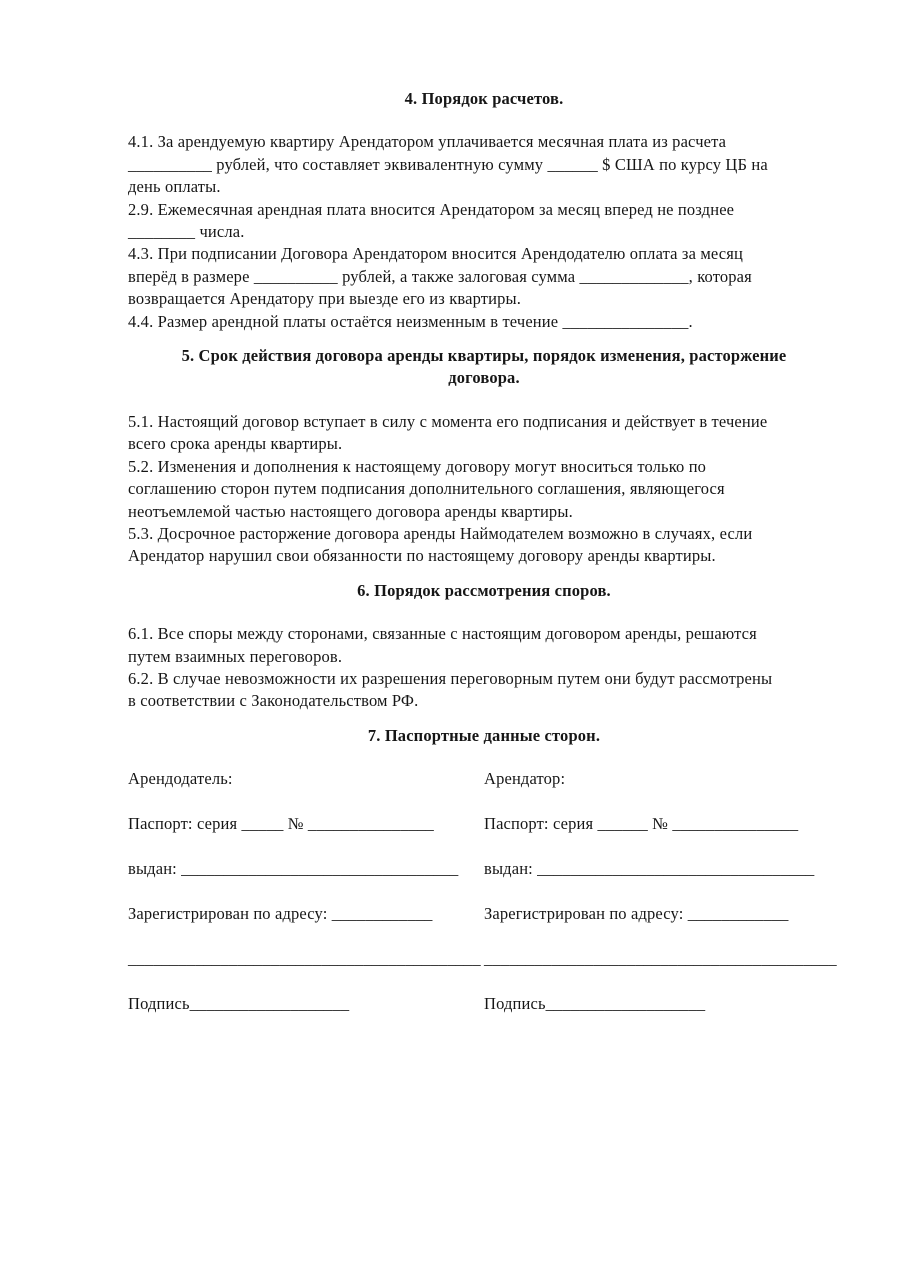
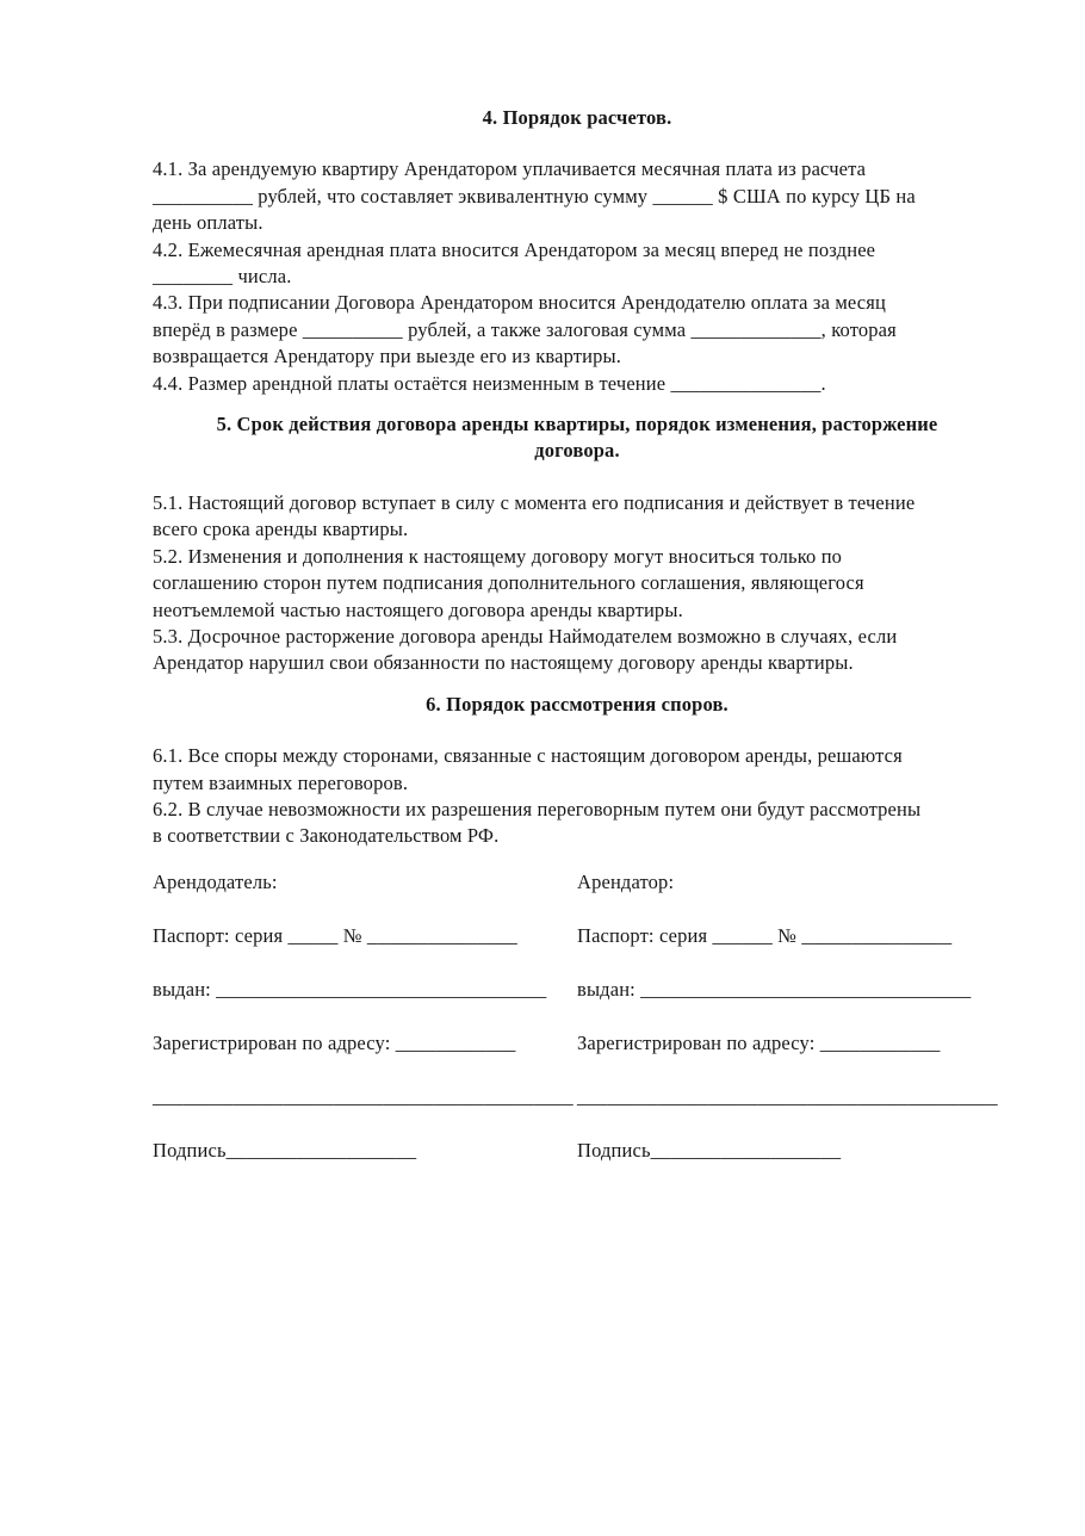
  4. Порядок расчетов.
  4.1. За арендуемую квартиру Арендатором уплачивается месячная плата из расчета
  __________ рублей, что составляет эквивалентную сумму ______ $ США по курсу ЦБ на
  день оплаты.
- 2.9. Ежемесячная арендная плата вносится Арендатором за месяц вперед не позднее
+ 4.2. Ежемесячная арендная плата вносится Арендатором за месяц вперед не позднее
  ________ числа.
  4.3. При подписании Договора Арендатором вносится Арендодателю оплата за месяц
  вперёд в размере __________ рублей, а также залоговая сумма _____________, которая
  возвращается Арендатору при выезде его из квартиры.
  4.4. Размер арендной платы остаётся неизменным в течение _______________.
  5. Срок действия договора аренды квартиры, порядок изменения, расторжение
  договора.
  5.1. Настоящий договор вступает в силу с момента его подписания и действует в течение
  всего срока аренды квартиры.
  5.2. Изменения и дополнения к настоящему договору могут вноситься только по
  соглашению сторон путем подписания дополнительного соглашения, являющегося
  неотъемлемой частью настоящего договора аренды квартиры.
  5.3. Досрочное расторжение договора аренды Наймодателем возможно в случаях, если
  Арендатор нарушил свои обязанности по настоящему договору аренды квартиры.
  6. Порядок рассмотрения споров.
  6.1. Все споры между сторонами, связанные с настоящим договором аренды, решаются
  путем взаимных переговоров.
  6.2. В случае невозможности их разрешения переговорным путем они будут рассмотрены
  в соответствии с Законодательством РФ.
- 7. Паспортные данные сторон.
  Арендодатель:
  Паспорт: серия _____ № _______________
  выдан: _________________________________
  Зарегистрирован по адресу: ____________
  __________________________________________
  Подпись___________________
  Арендатор:
  Паспорт: серия ______ № _______________
  выдан: _________________________________
  Зарегистрирован по адресу: ____________
  __________________________________________
  Подпись___________________
